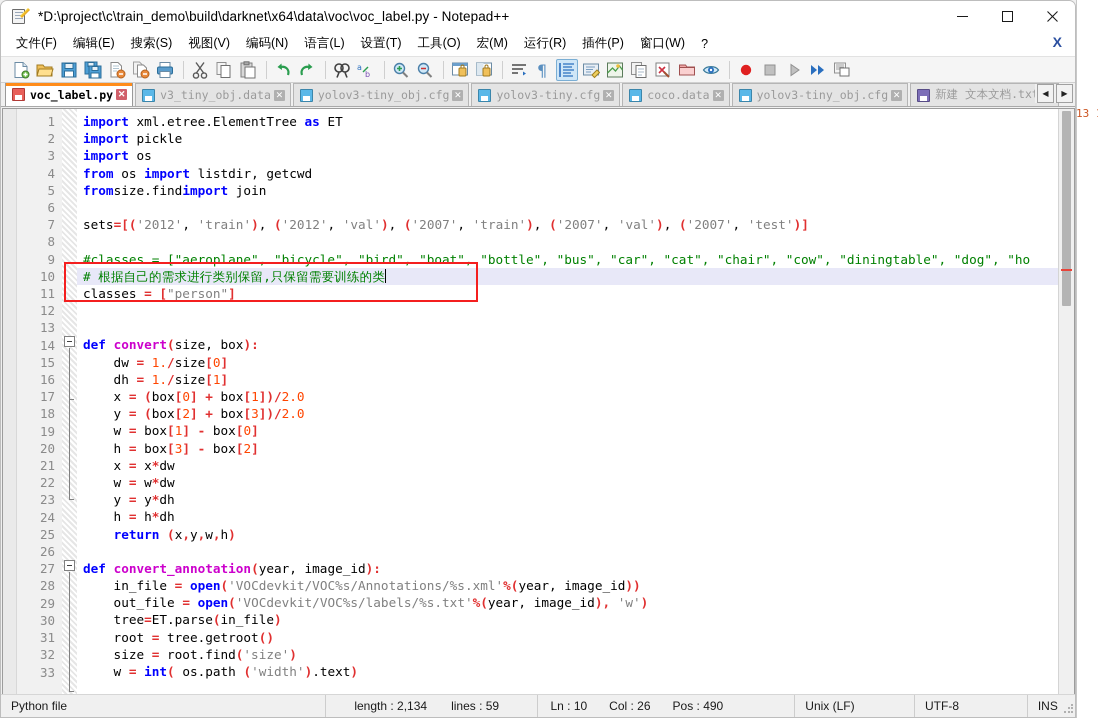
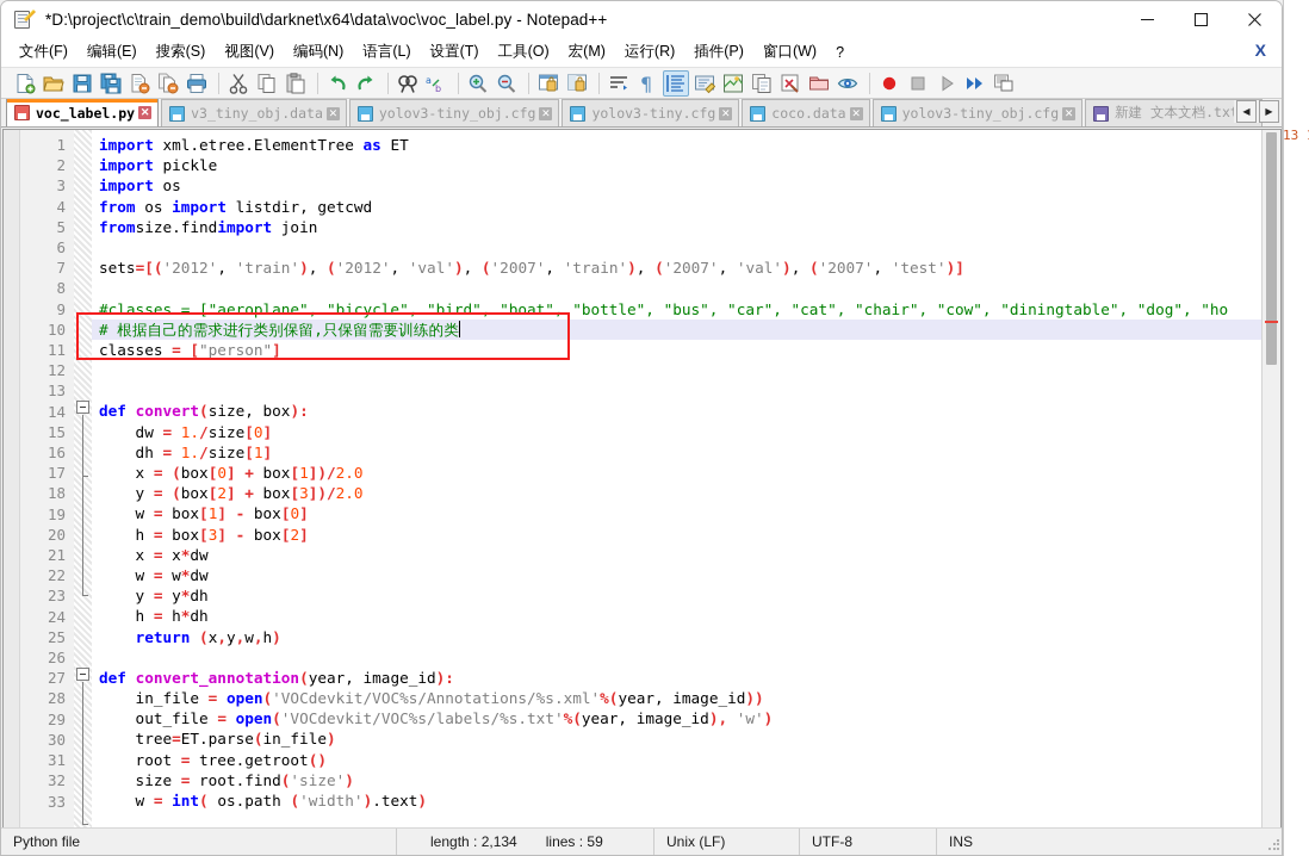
  *D:\project\c\train_demo\build\darknet\x64\data\voc\voc_label.py - Notepad++
  文件(F)
  编辑(E)
  搜索(S)
  视图(V)
  编码(N)
  语言(L)
  设置(T)
  工具(O)
  宏(M)
  运行(R)
  插件(P)
  窗口(W)
  ?
  X
  a
  b
  ¶
  voc_label.py
  ✕
  v3_tiny_obj.data
  ✕
  yolov3-tiny_obj.cfg
  ✕
  yolov3-tiny.cfg
  ✕
  coco.data
  ✕
  yolov3-tiny_obj.cfg
  ✕
  新建 文本文档.tx
  ◀
  ▶
  1
  2
  3
  4
  5
  6
  7
  8
  9
  10
  11
  12
  13
  14
  15
  16
  17
  18
  19
  20
  21
  22
  23
  24
  25
  26
  27
  28
  29
  30
  31
  32
  33
  import xml.etree.ElementTree as ET
  import pickle
  import os
  from os import listdir, getcwd
  fromsize.findimport join
  sets=[('2012', 'train'), ('2012', 'val'), ('2007', 'train'), ('2007', 'val'), ('2007', 'test')]
  #classes = ["aeroplane", "bicycle", "bird", "boat", "bottle", "bus", "car", "cat", "chair", "cow", "diningtable", "dog", "ho
  # 根据自己的需求进行类别保留,只保留需要训练的类
  classes = ["person"]
  def convert(size, box):
  dw = 1./size[0]
  dh = 1./size[1]
  x = (box[0] + box[1])/2.0
  y = (box[2] + box[3])/2.0
  w = box[1] - box[0]
  h = box[3] - box[2]
  x = x*dw
  w = w*dw
  y = y*dh
  h = h*dh
  return (x,y,w,h)
  def convert_annotation(year, image_id):
  in_file = open('VOCdevkit/VOC%s/Annotations/%s.xml'%(year, image_id))
  out_file = open('VOCdevkit/VOC%s/labels/%s.txt'%(year, image_id), 'w')
  tree=ET.parse(in_file)
  root = tree.getroot()
  size = root.find('size')
  w = int( os.path ('width').text)
  Python file
  length : 2,134
  lines : 59
- Ln : 10
- Col : 26
- Pos : 490
  Unix (LF)
  UTF-8
  INS
